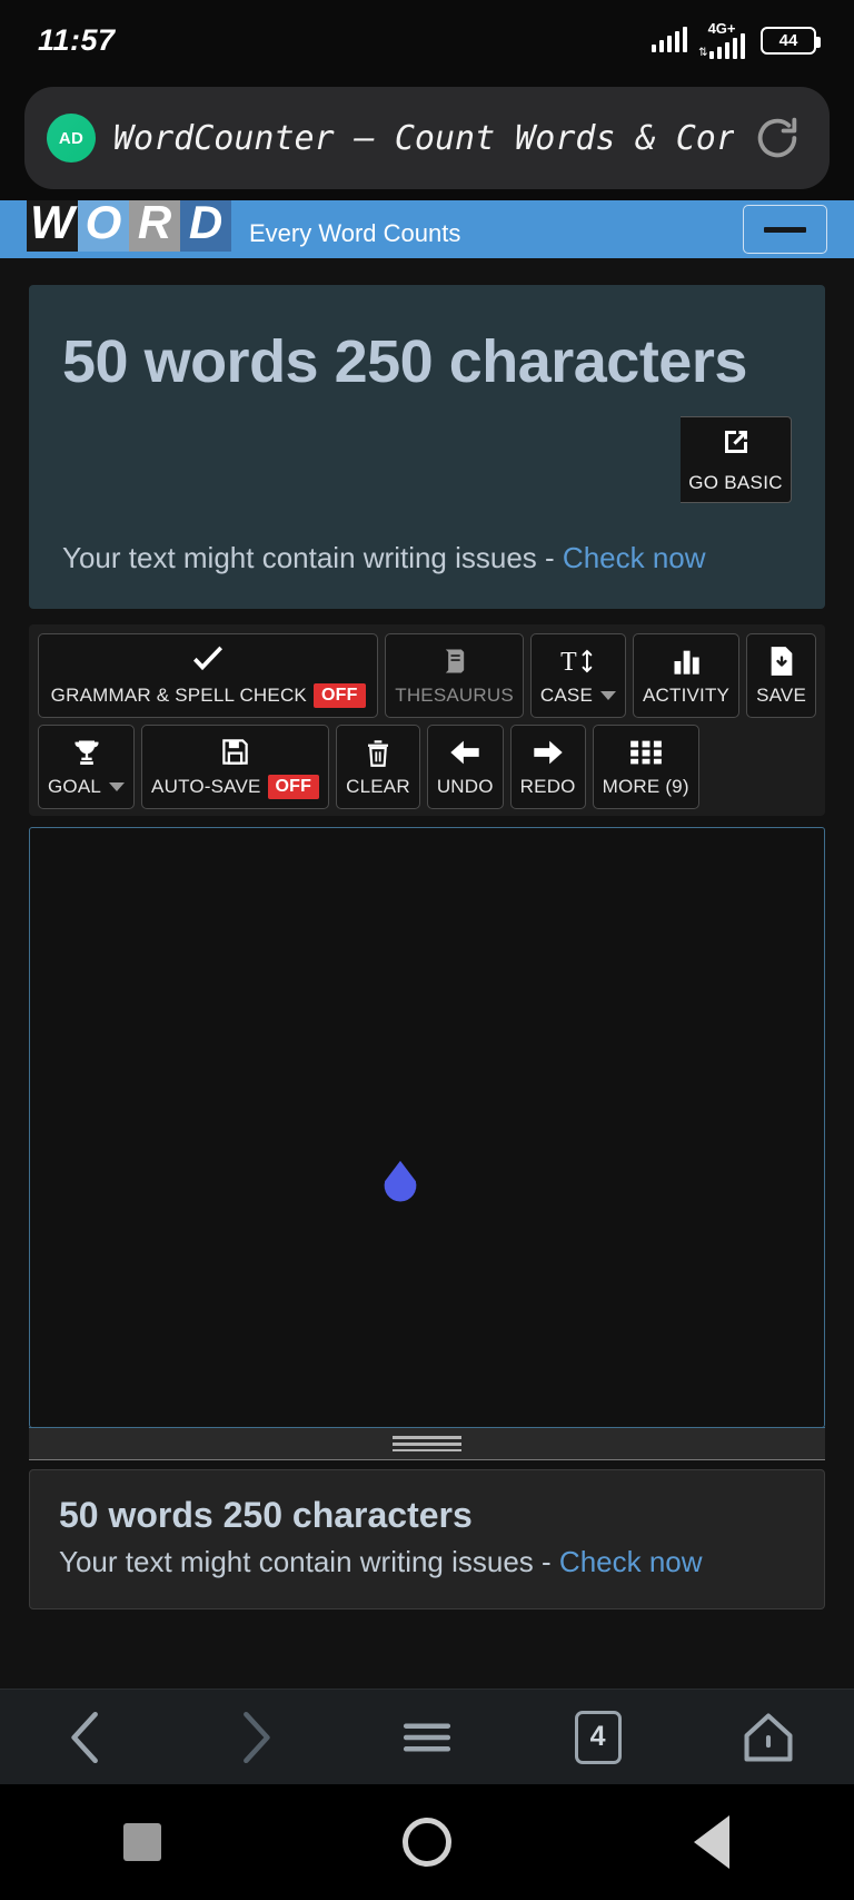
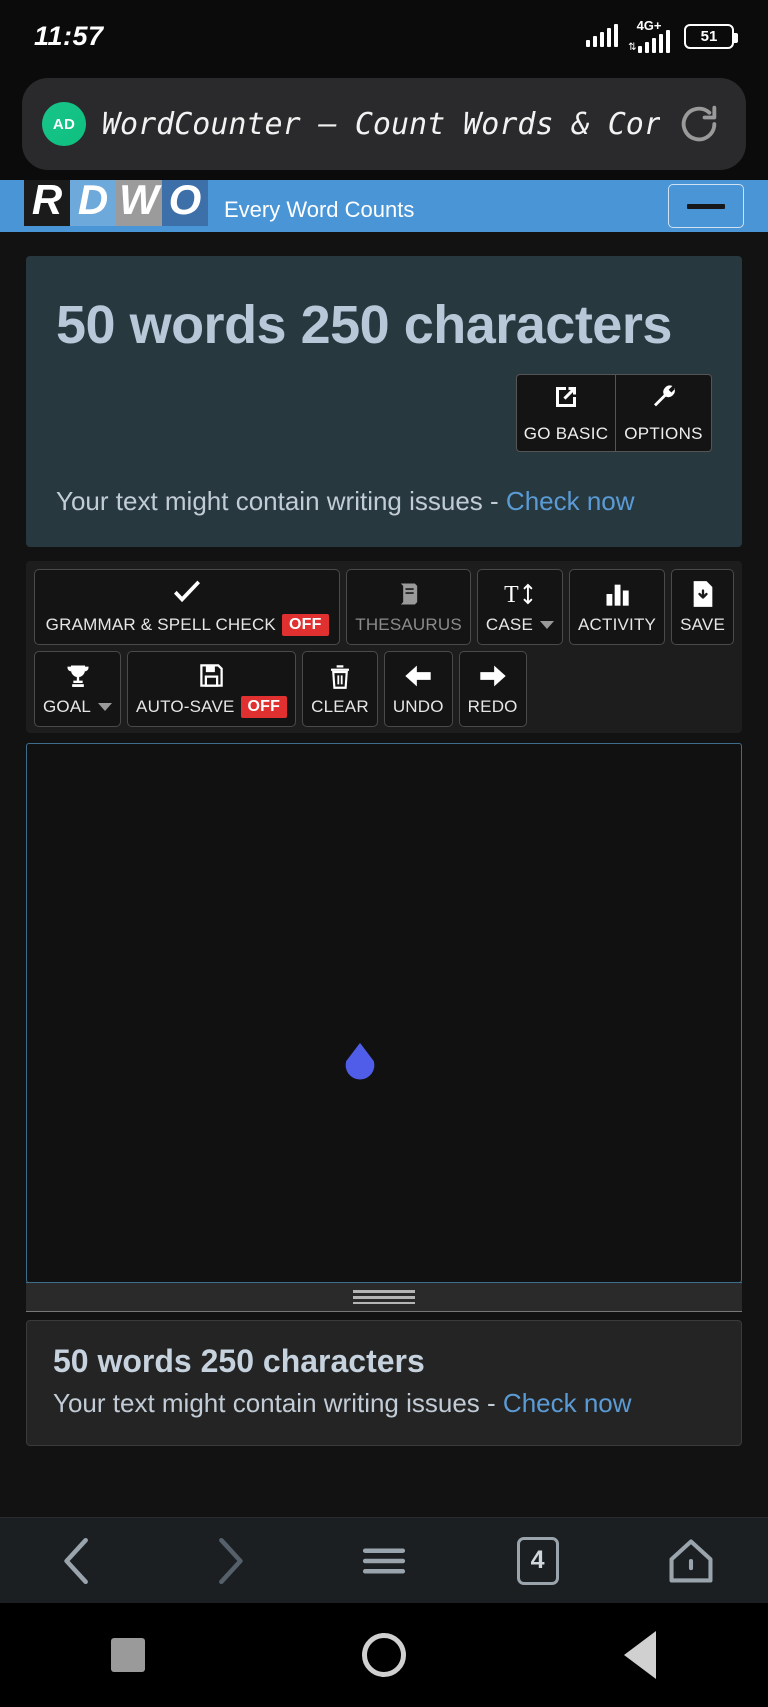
  11:57
  4G+
  ⇅
- 44
+ 51
  AD
  WordCounter – Count Words & Cor
- W
+ R
- O
+ D
- R
+ W
- D
+ O
  Every Word Counts
  50 words 250 characters
  GO BASIC
+ OPTIONS
  Your text might contain writing issues - Check now
  GRAMMAR & SPELL CHECK
  OFF
  THESAURUS
  T
  CASE
  ACTIVITY
  SAVE
  GOAL
  AUTO-SAVE
  OFF
  CLEAR
  UNDO
  REDO
- MORE (9)
  50 words 250 characters
  Your text might contain writing issues - Check now
  4
